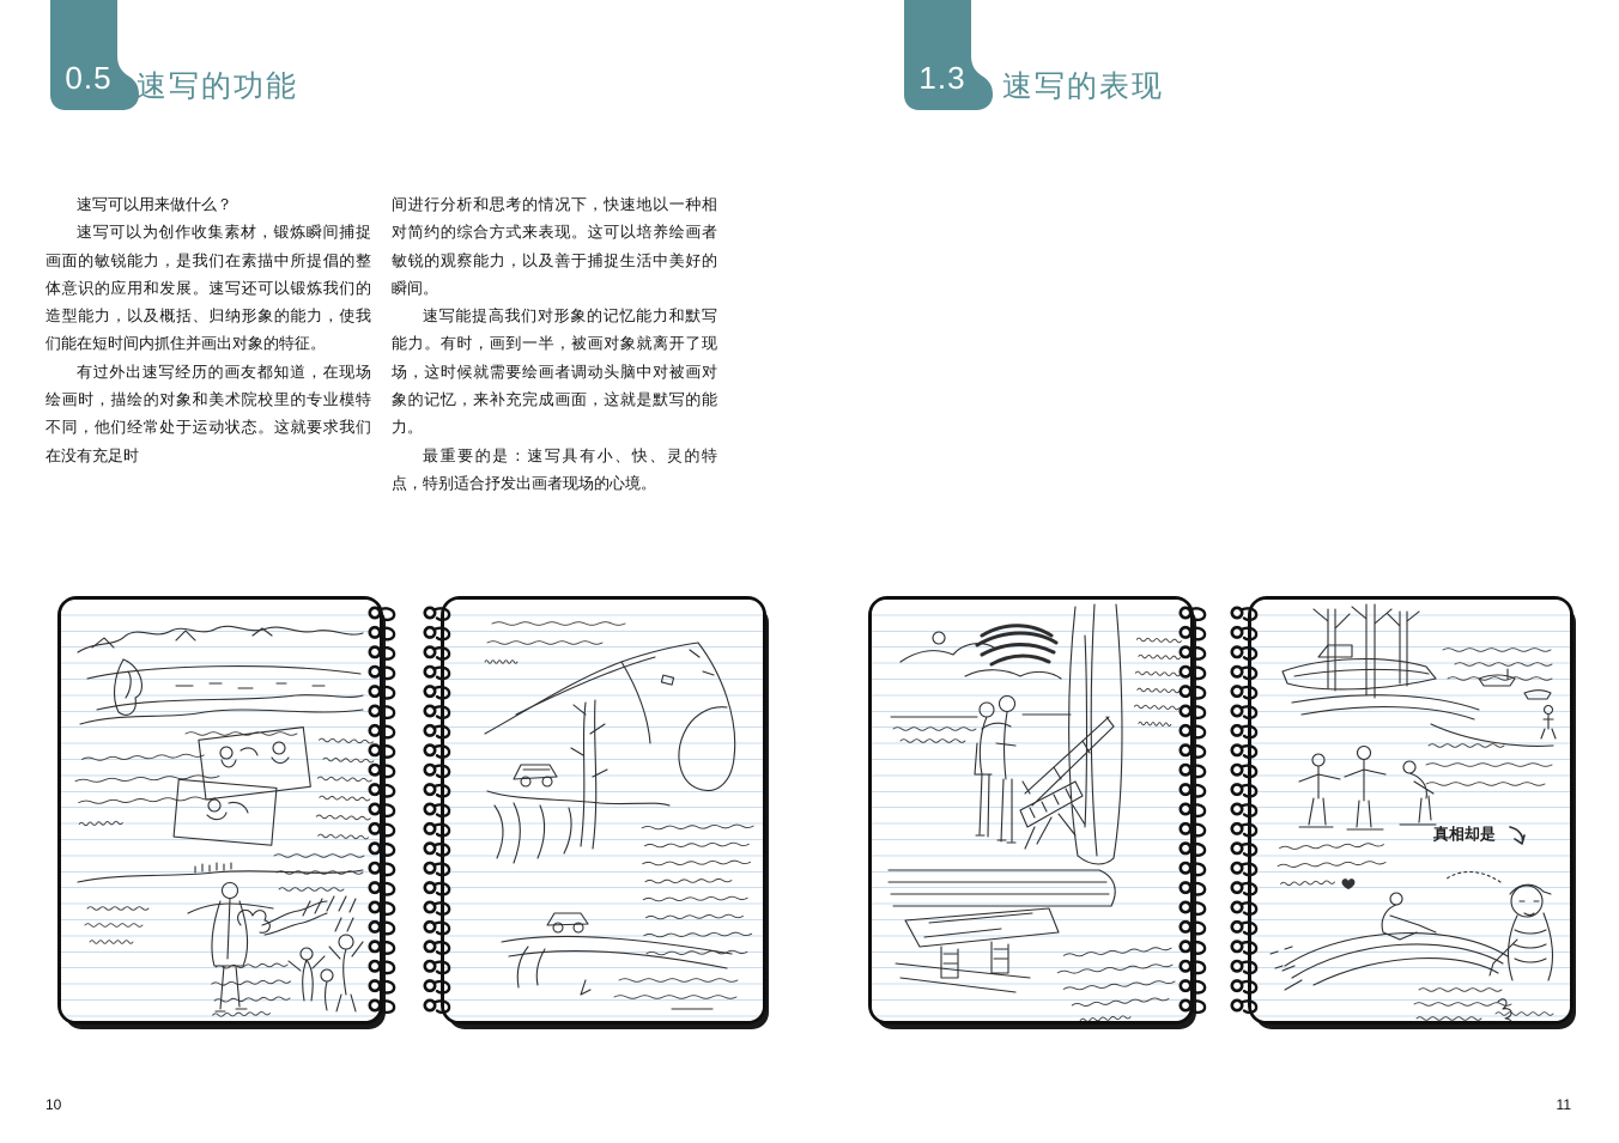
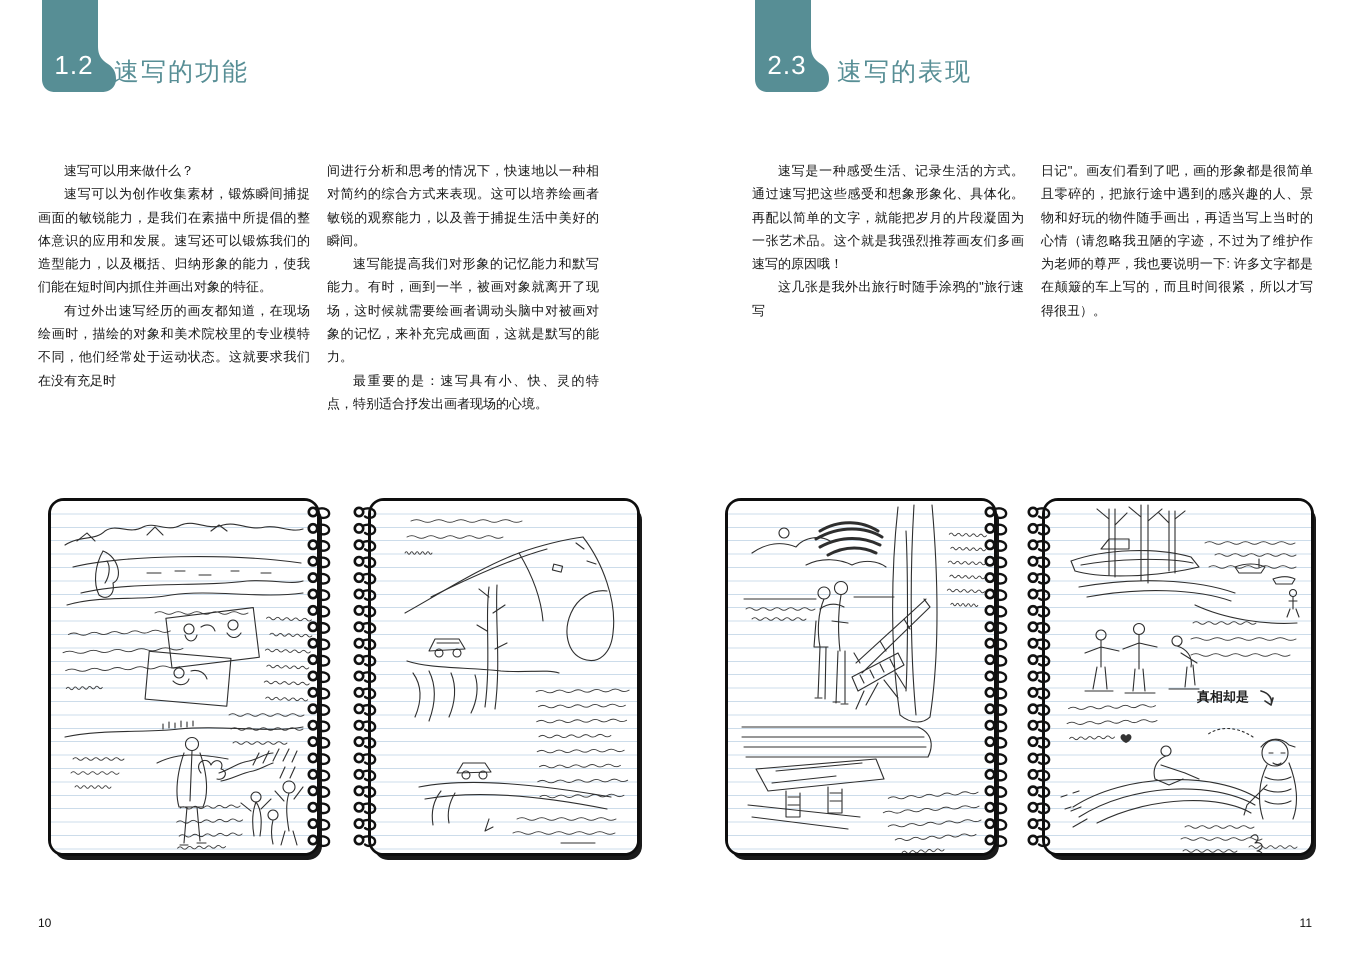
- 0.5
+ 1.2
  速写的功能
  速写可以用来做什么？
  速写可以为创作收集素材，锻炼瞬间捕捉画面的敏锐能力，是我们在素描中所提倡的整体意识的应用和发展。速写还可以锻炼我们的造型能力，以及概括、归纳形象的能力，使我们能在短时间内抓住并画出对象的特征。
  有过外出速写经历的画友都知道，在现场绘画时，描绘的对象和美术院校里的专业模特不同，他们经常处于运动状态。这就要求我们在没有充足时
  间进行分析和思考的情况下，快速地以一种相对简约的综合方式来表现。这可以培养绘画者敏锐的观察能力，以及善于捕捉生活中美好的瞬间。
  速写能提高我们对形象的记忆能力和默写能力。有时，画到一半，被画对象就离开了现场，这时候就需要绘画者调动头脑中对被画对象的记忆，来补充完成画面，这就是默写的能力。
  最重要的是：速写具有小、快、灵的特点，特别适合抒发出画者现场的心境。
  10
- 1.3
+ 2.3
  速写的表现
+ 速写是一种感受生活、记录生活的方式。通过速写把这些感受和想象形象化、具体化。再配以简单的文字，就能把岁月的片段凝固为一张艺术品。这个就是我强烈推荐画友们多画速写的原因哦！
+ 这几张是我外出旅行时随手涂鸦的"旅行速写
+ 日记"。画友们看到了吧，画的形象都是很简单且零碎的，把旅行途中遇到的感兴趣的人、景物和好玩的物件随手画出，再适当写上当时的心情（请忽略我丑陋的字迹，不过为了维护作为老师的尊严，我也要说明一下: 许多文字都是在颠簸的车上写的，而且时间很紧，所以才写得很丑）。
  真相却是
  11
